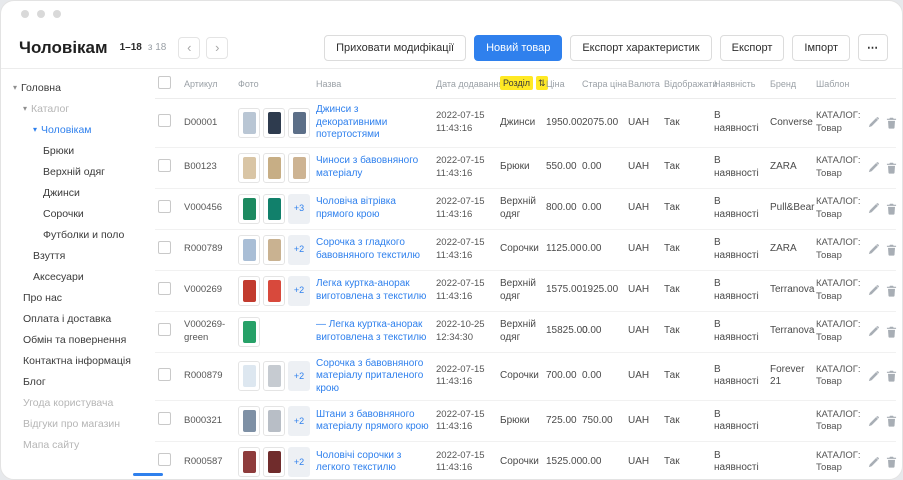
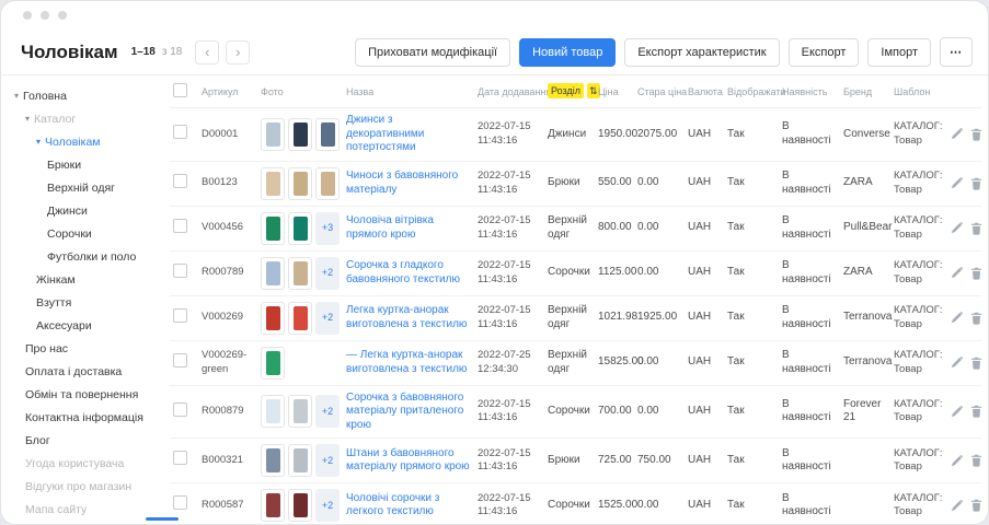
  Чоловікам
  1–18
  з 18
  ‹
  ›
  Приховати модифікації
  Новий товар
  Експорт характеристик
  Експорт
  Імпорт
  ⋯
  ▾
  Головна
  ▾
  Каталог
  ▾
  Чоловікам
  Брюки
  Верхній одяг
  Джинси
  Сорочки
  Футболки и поло
+ Жінкам
  Взуття
  Аксесуари
  Про нас
  Оплата і доставка
  Обмін та повернення
  Контактна інформація
  Блог
  Угода користувача
  Відгуки про магазин
  Мапа сайту
  	Артикул	Фото	Назва	Дата додаванн	Розділ ⇅	Ціна	Стара ціна	Валюта	Відображати	Наявність	Бренд	Шаблон
  	D00001		Джинси з декоративними потертостями	2022-07-1511:43:16	Джинси	1950.00	2075.00	UAH	Так	В наявності	Converse	КАТАЛОГ: Товар
  	B00123		Чиноси з бавовняного матеріалу	2022-07-1511:43:16	Брюки	550.00	0.00	UAH	Так	В наявності	ZARA	КАТАЛОГ: Товар
  	V000456	+3	Чоловіча вітрівка прямого крою	2022-07-1511:43:16	Верхній одяг	800.00	0.00	UAH	Так	В наявності	Pull&Bear	КАТАЛОГ: Товар
  	R000789	+2	Сорочка з гладкого бавовняного текстилю	2022-07-1511:43:16	Сорочки	1125.00	0.00	UAH	Так	В наявності	ZARA	КАТАЛОГ: Товар
- 	V000269	+2	Легка куртка-анорак виготовлена з текстилю	2022-07-1511:43:16	Верхній одяг	1575.00	1925.00	UAH	Так	В наявності	Terranova	КАТАЛОГ: Товар
+ 	V000269	+2	Легка куртка-анорак виготовлена з текстилю	2022-07-1511:43:16	Верхній одяг	1021.98	1925.00	UAH	Так	В наявності	Terranova	КАТАЛОГ: Товар
- 	V000269-green		— Легка куртка-анорак виготовлена з текстилю	2022-10-2512:34:30	Верхній одяг	15825.00	0.00	UAH	Так	В наявності	Terranova	КАТАЛОГ: Товар
+ 	V000269-green		— Легка куртка-анорак виготовлена з текстилю	2022-07-2512:34:30	Верхній одяг	15825.00	0.00	UAH	Так	В наявності	Terranova	КАТАЛОГ: Товар
  	R000879	+2	Сорочка з бавовняного матеріалу приталеного крою	2022-07-1511:43:16	Сорочки	700.00	0.00	UAH	Так	В наявності	Forever 21	КАТАЛОГ: Товар
  	B000321	+2	Штани з бавовняного матеріалу прямого крою	2022-07-1511:43:16	Брюки	725.00	750.00	UAH	Так	В наявності		КАТАЛОГ: Товар
  	R000587	+2	Чоловічі сорочки з легкого текстилю	2022-07-1511:43:16	Сорочки	1525.00	0.00	UAH	Так	В наявності		КАТАЛОГ: Товар
